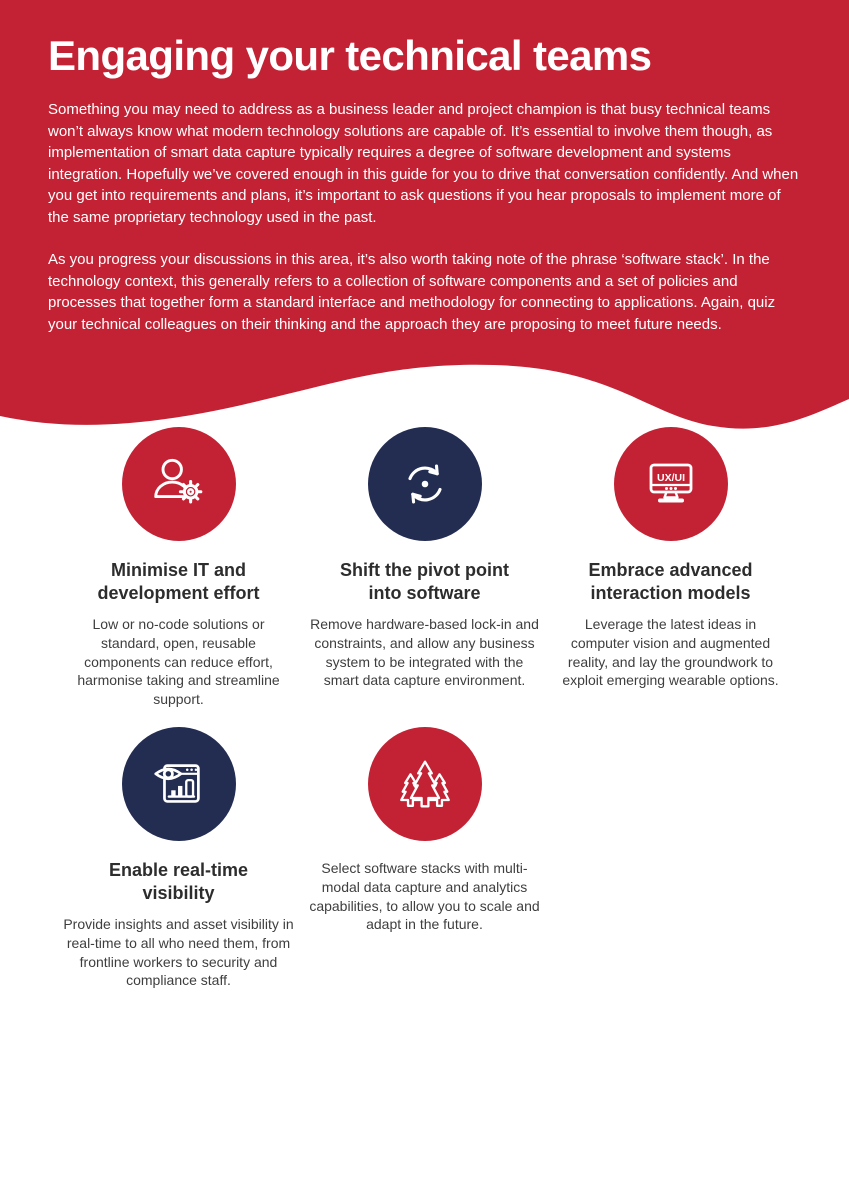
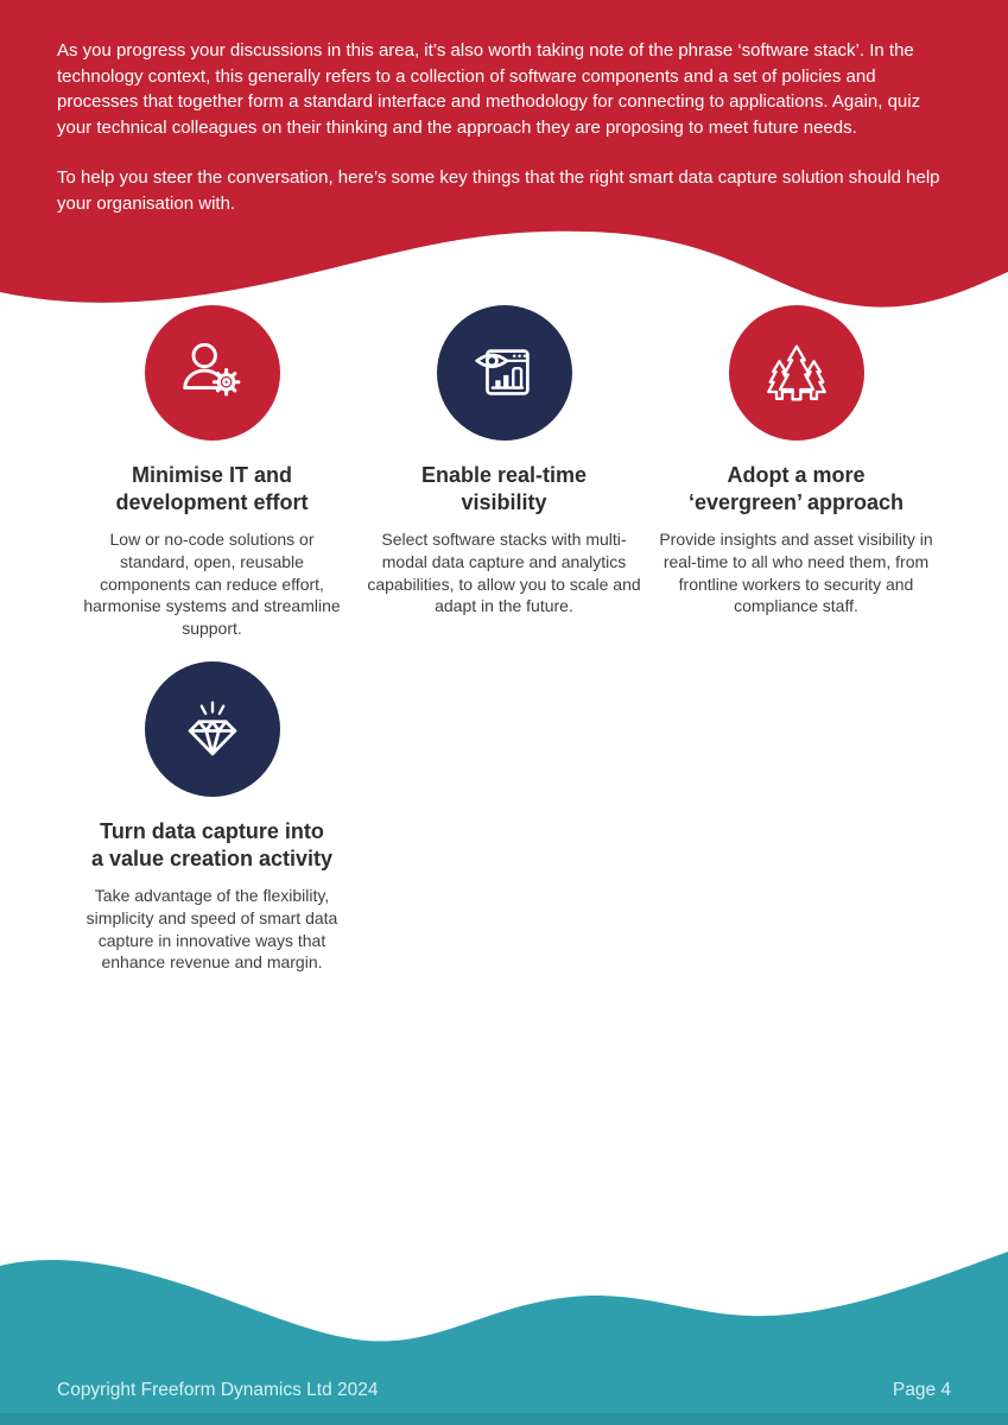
- Engaging your technical teams
- Something you may need to address as a business leader and project champion is that busy technical teams won’t always know what modern technology solutions are capable of. It’s essential to involve them though, as implementation of smart data capture typically requires a degree of software development and systems integration. Hopefully we’ve covered enough in this guide for you to drive that conversation confidently. And when you get into requirements and plans, it’s important to ask questions if you hear proposals to implement more of the same proprietary technology used in the past.
  As you progress your discussions in this area, it’s also worth taking note of the phrase ‘software stack’. In the technology context, this generally refers to a collection of software components and a set of policies and processes that together form a standard interface and methodology for connecting to applications. Again, quiz your technical colleagues on their thinking and the approach they are proposing to meet future needs.
+ To help you steer the conversation, here’s some key things that the right smart data capture solution should help your organisation with.
  Minimise IT and
  development effort
- Low or no-code solutions or standard, open, reusable components can reduce effort, harmonise taking and streamline support.
+ Low or no-code solutions or standard, open, reusable components can reduce effort, harmonise systems and streamline support.
- Shift the pivot point
- into software
- Remove hardware-based lock-in and constraints, and allow any business system to be integrated with the smart data capture environment.
- UX/UI
- Embrace advanced
- interaction models
- Leverage the latest ideas in computer vision and augmented reality, and lay the groundwork to exploit emerging wearable options.
  Enable real-time
  visibility
- Provide insights and asset visibility in real-time to all who need them, from frontline workers to security and compliance staff.
+ Select software stacks with multi-modal data capture and analytics capabilities, to allow you to scale and adapt in the future.
+ Adopt a more
+ ‘evergreen’ approach
- Select software stacks with multi-modal data capture and analytics capabilities, to allow you to scale and adapt in the future.
+ Provide insights and asset visibility in real-time to all who need them, from frontline workers to security and compliance staff.
+ Turn data capture into
+ a value creation activity
+ Take advantage of the flexibility, simplicity and speed of smart data capture in innovative ways that enhance revenue and margin.
+ Copyright Freeform Dynamics Ltd 2024
+ Page 4
